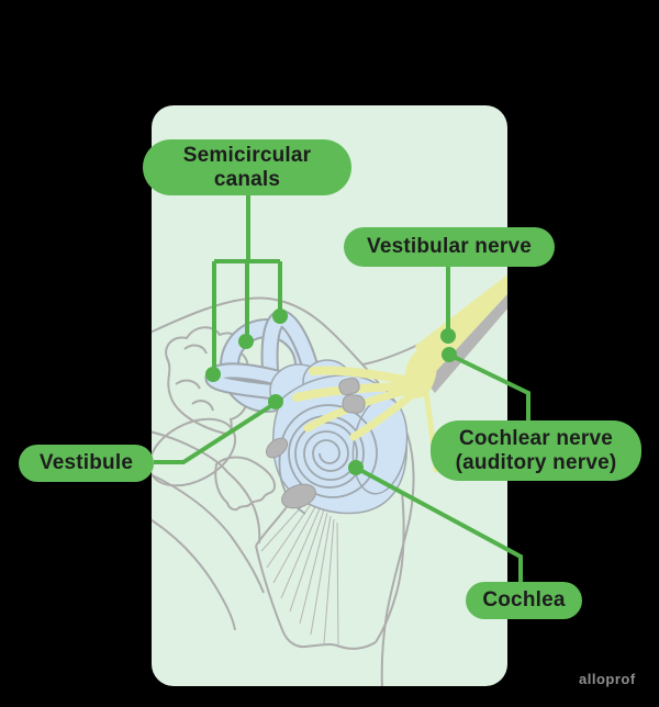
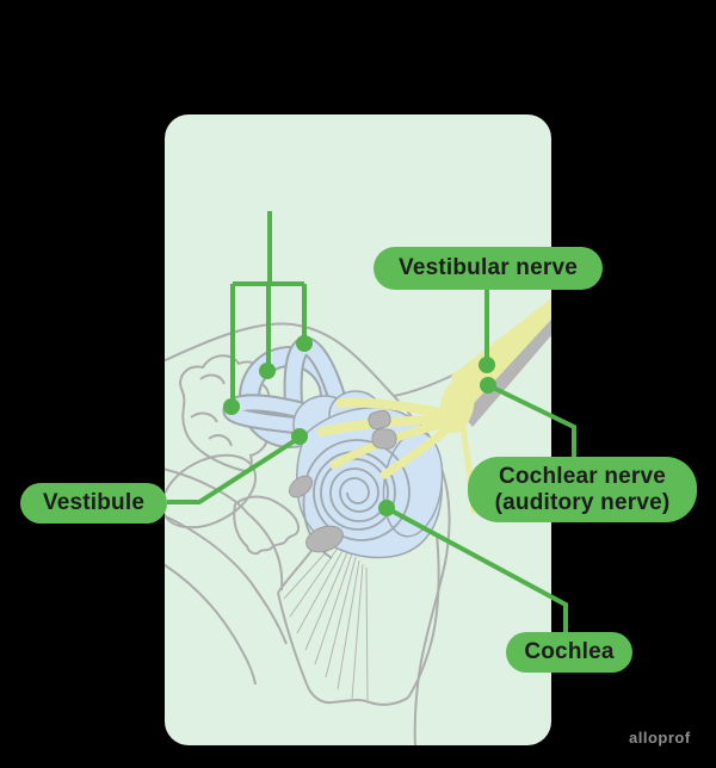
- Semicircular canals
  Vestibular nerve
  Vestibule
  Cochlear nerve (auditory nerve)
  Cochlea
  alloprof
